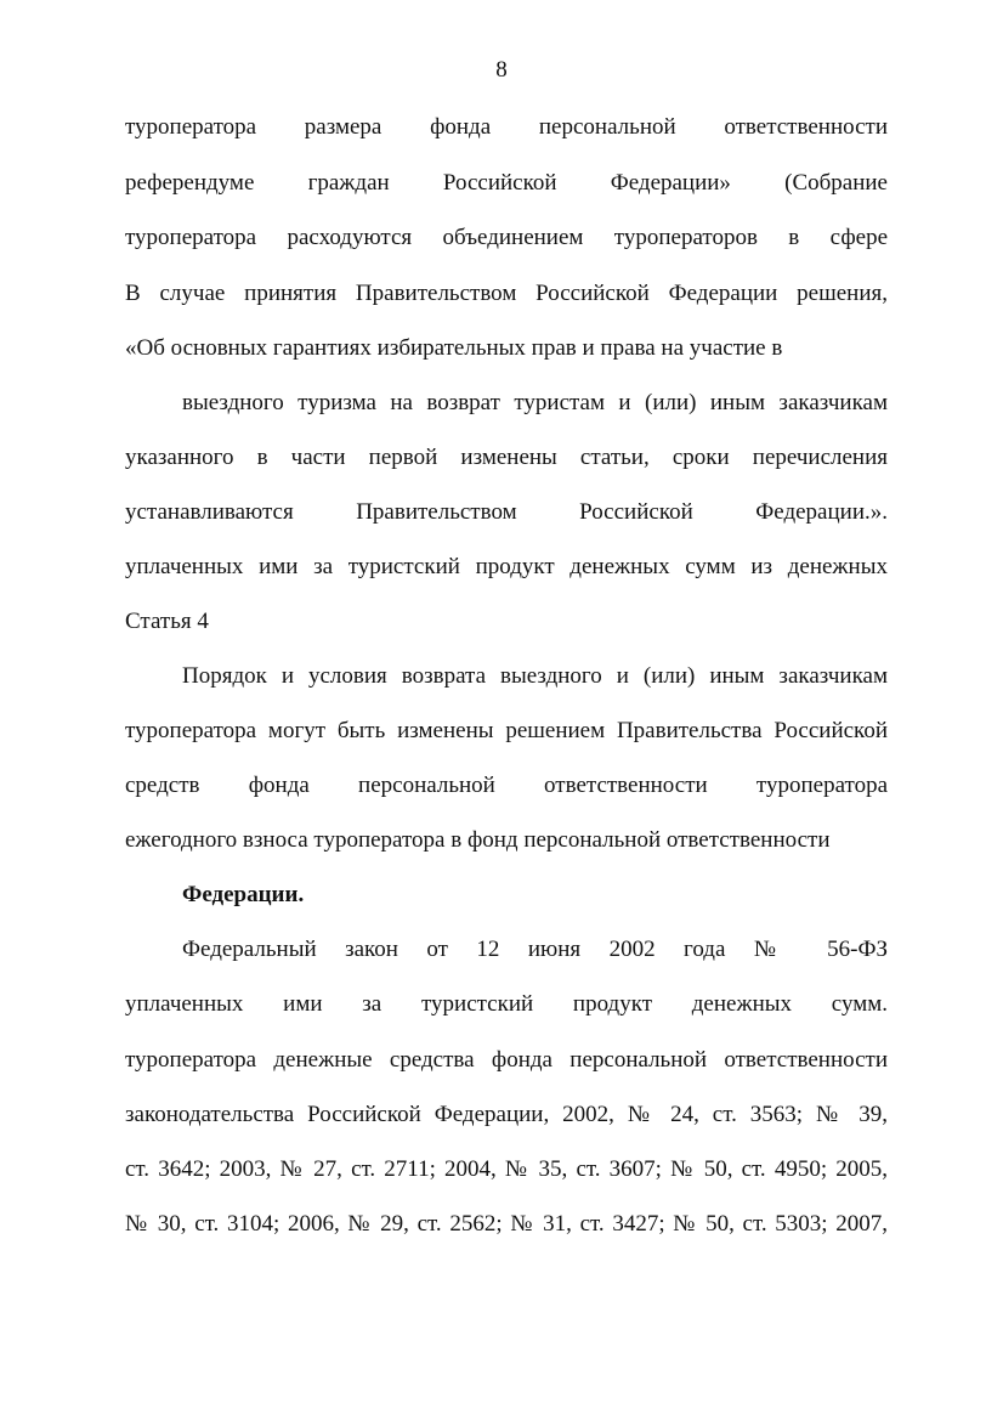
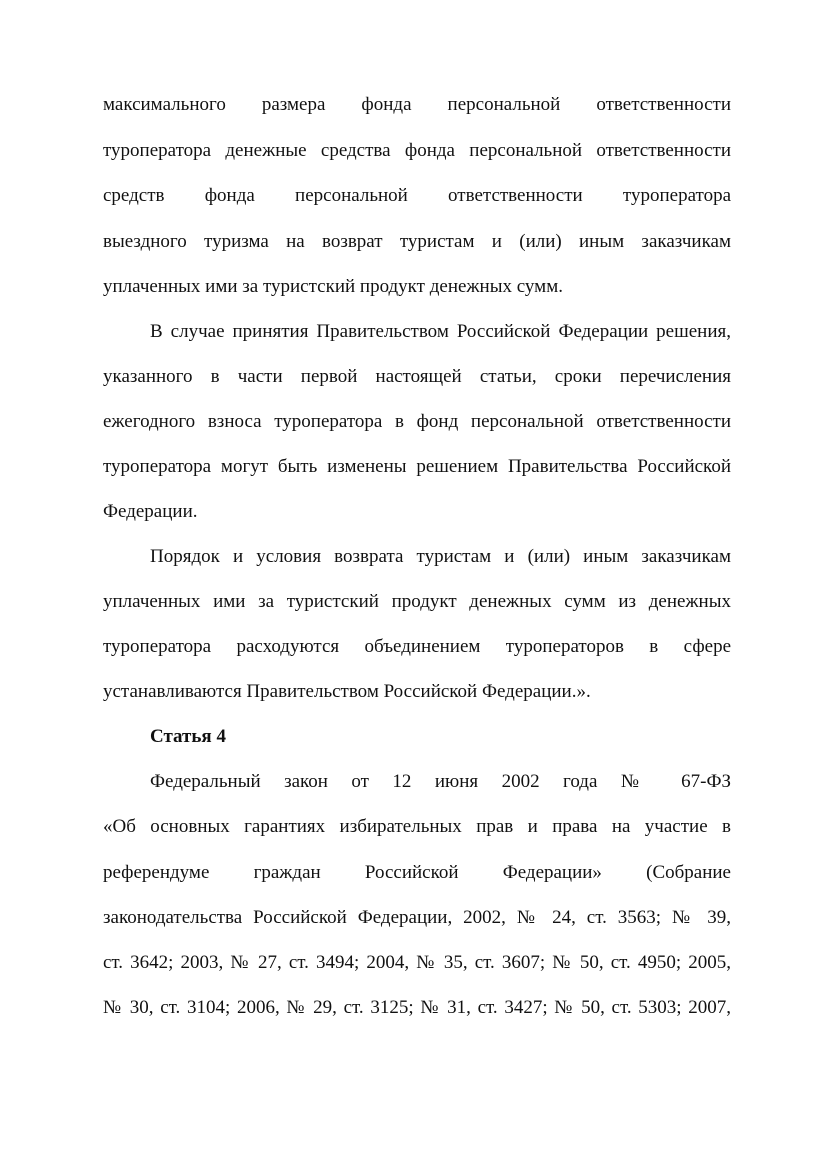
- 8
- туроператора размера фонда персональной ответственности
+ максимального размера фонда персональной ответственности
- референдуме граждан Российской Федерации» (Собрание
+ туроператора денежные средства фонда персональной ответственности
- туроператора расходуются объединением туроператоров в сфере
+ средств фонда персональной ответственности туроператора
- В случае принятия Правительством Российской Федерации решения,
+ выездного туризма на возврат туристам и (или) иным заказчикам
- «Об основных гарантиях избирательных прав и права на участие в
+ уплаченных ими за туристский продукт денежных сумм.
- выездного туризма на возврат туристам и (или) иным заказчикам
+ В случае принятия Правительством Российской Федерации решения,
- указанного в части первой изменены статьи, сроки перечисления
+ указанного в части первой настоящей статьи, сроки перечисления
- устанавливаются Правительством Российской Федерации.».
+ ежегодного взноса туроператора в фонд персональной ответственности
- уплаченных ими за туристский продукт денежных сумм из денежных
+ туроператора могут быть изменены решением Правительства Российской
- Статья 4
+ Федерации.
- Порядок и условия возврата выездного и (или) иным заказчикам
+ Порядок и условия возврата туристам и (или) иным заказчикам
- туроператора могут быть изменены решением Правительства Российской
+ уплаченных ими за туристский продукт денежных сумм из денежных
- средств фонда персональной ответственности туроператора
+ туроператора расходуются объединением туроператоров в сфере
- ежегодного взноса туроператора в фонд персональной ответственности
+ устанавливаются Правительством Российской Федерации.».
- Федерации.
+ Статья 4
- Федеральный закон от 12 июня 2002 года № 56-ФЗ
+ Федеральный закон от 12 июня 2002 года № 67-ФЗ
- уплаченных ими за туристский продукт денежных сумм.
+ «Об основных гарантиях избирательных прав и права на участие в
- туроператора денежные средства фонда персональной ответственности
+ референдуме граждан Российской Федерации» (Собрание
  законодательства Российской Федерации, 2002, № 24, ст. 3563; № 39,
- ст. 3642; 2003, № 27, ст. 2711; 2004, № 35, ст. 3607; № 50, ст. 4950; 2005,
+ ст. 3642; 2003, № 27, ст. 3494; 2004, № 35, ст. 3607; № 50, ст. 4950; 2005,
- № 30, ст. 3104; 2006, № 29, ст. 2562; № 31, ст. 3427; № 50, ст. 5303; 2007,
+ № 30, ст. 3104; 2006, № 29, ст. 3125; № 31, ст. 3427; № 50, ст. 5303; 2007,
